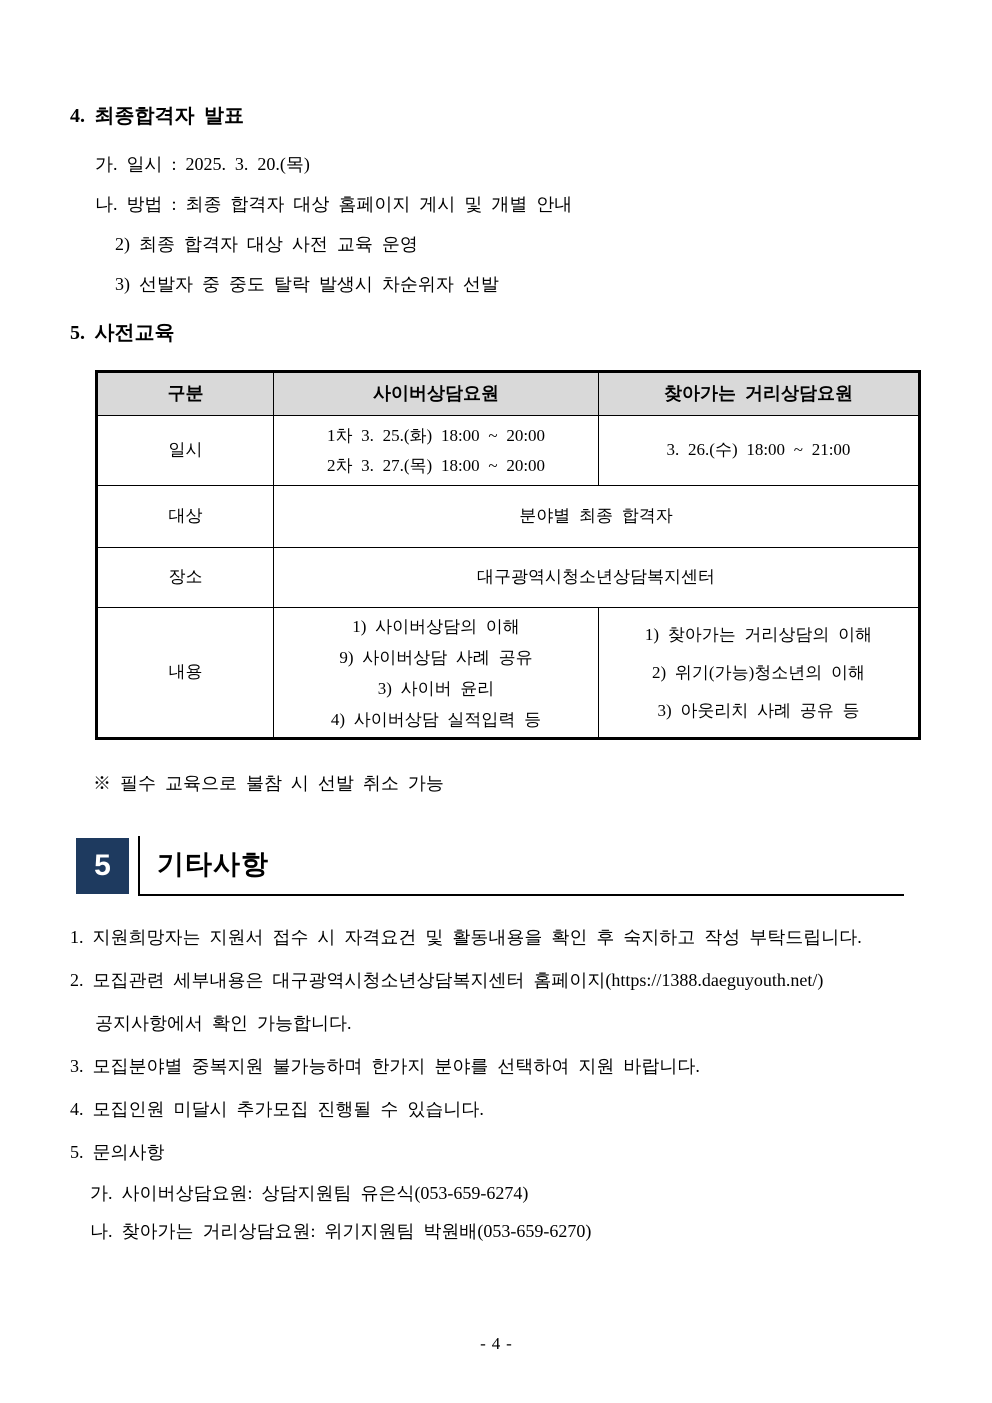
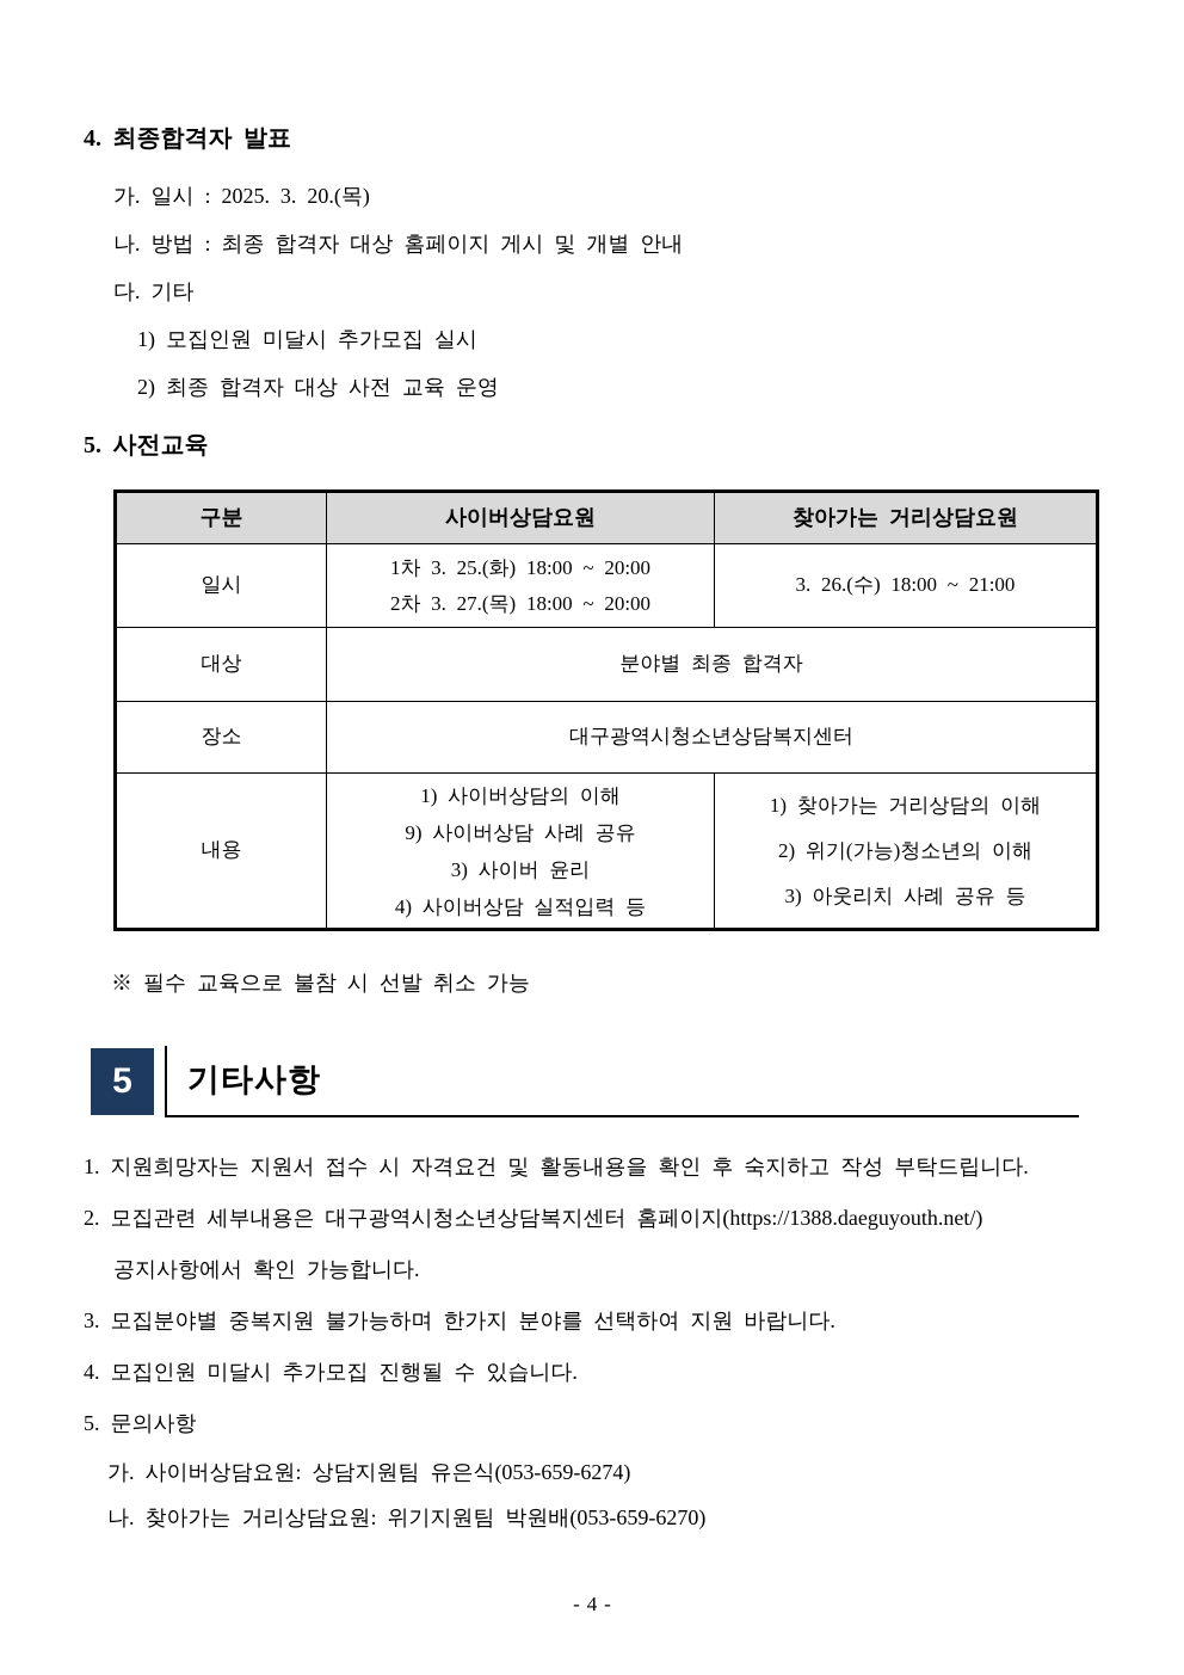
  4. 최종합격자 발표
  가. 일시 : 2025. 3. 20.(목)
  나. 방법 : 최종 합격자 대상 홈페이지 게시 및 개별 안내
+ 다. 기타
+ 1) 모집인원 미달시 추가모집 실시
  2) 최종 합격자 대상 사전 교육 운영
- 3) 선발자 중 중도 탈락 발생시 차순위자 선발
  5. 사전교육
  구분	사이버상담요원	찾아가는 거리상담요원
  일시	1차 3. 25.(화) 18:00 ~ 20:00 2차 3. 27.(목) 18:00 ~ 20:00	3. 26.(수) 18:00 ~ 21:00
  대상	분야별 최종 합격자
  장소	대구광역시청소년상담복지센터
  내용	1) 사이버상담의 이해 9) 사이버상담 사례 공유 3) 사이버 윤리 4) 사이버상담 실적입력 등	1) 찾아가는 거리상담의 이해 2) 위기(가능)청소년의 이해 3) 아웃리치 사례 공유 등
  ※ 필수 교육으로 불참 시 선발 취소 가능
  5
  기타사항
  1. 지원희망자는 지원서 접수 시 자격요건 및 활동내용을 확인 후 숙지하고 작성 부탁드립니다.
  2. 모집관련 세부내용은 대구광역시청소년상담복지센터 홈페이지(https://1388.daeguyouth.net/)
  공지사항에서 확인 가능합니다.
  3. 모집분야별 중복지원 불가능하며 한가지 분야를 선택하여 지원 바랍니다.
  4. 모집인원 미달시 추가모집 진행될 수 있습니다.
  5. 문의사항
  가. 사이버상담요원: 상담지원팀 유은식(053-659-6274)
  나. 찾아가는 거리상담요원: 위기지원팀 박원배(053-659-6270)
  - 4 -
